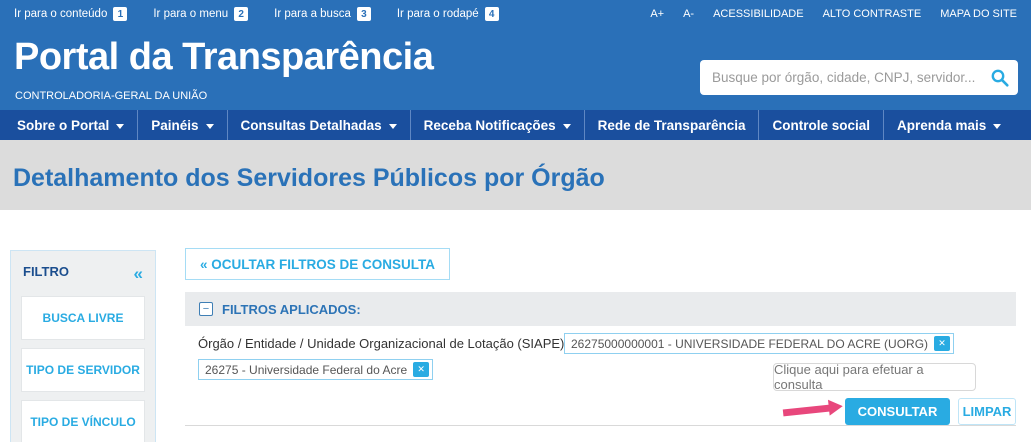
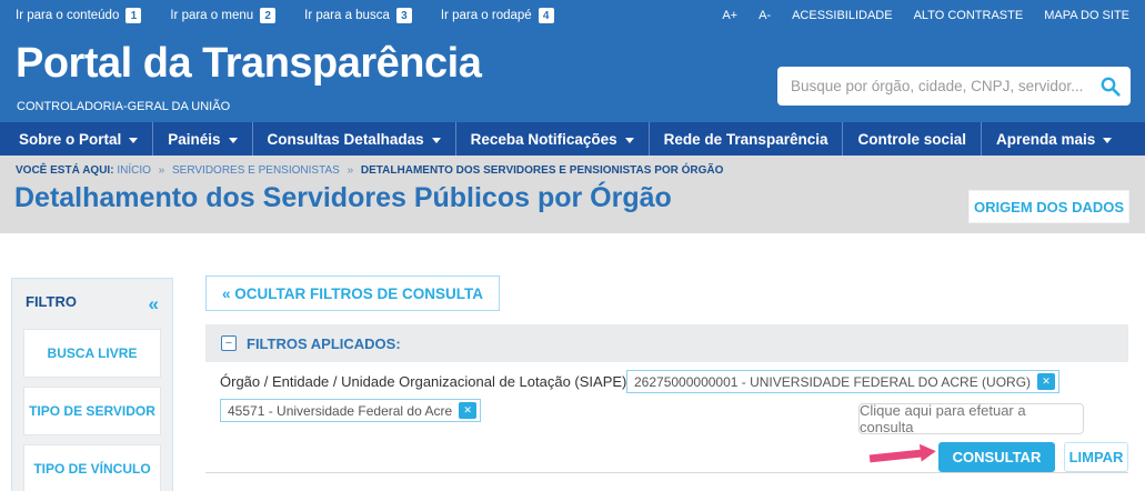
  Ir para o conteúdo
  1
  Ir para o menu
  2
  Ir para a busca
  3
  Ir para o rodapé
  4
  A+
  A-
  ACESSIBILIDADE
  ALTO CONTRASTE
  MAPA DO SITE
  Portal da Transparência
  CONTROLADORIA-GERAL DA UNIÃO
  Busque por órgão, cidade, CNPJ, servidor...
  Sobre o Portal
  Painéis
  Consultas Detalhadas
  Receba Notificações
  Rede de Transparência
  Controle social
  Aprenda mais
+ VOCÊ ESTÁ AQUI: INÍCIO » SERVIDORES E PENSIONISTAS » DETALHAMENTO DOS SERVIDORES E PENSIONISTAS POR ÓRGÃO
  Detalhamento dos Servidores Públicos por Órgão
+ ORIGEM DOS DADOS
  FILTRO
  «
  BUSCA LIVRE
  TIPO DE SERVIDOR
  TIPO DE VÍNCULO
  « OCULTAR FILTROS DE CONSULTA
  −
  FILTROS APLICADOS:
  Órgão / Entidade / Unidade Organizacional de Lotação (SIAPE)
  26275000000001 - UNIVERSIDADE FEDERAL DO ACRE (UORG)
  ✕
- 26275 - Universidade Federal do Acre
+ 45571 - Universidade Federal do Acre
  ✕
  Clique aqui para efetuar a consulta
  CONSULTAR
  LIMPAR
